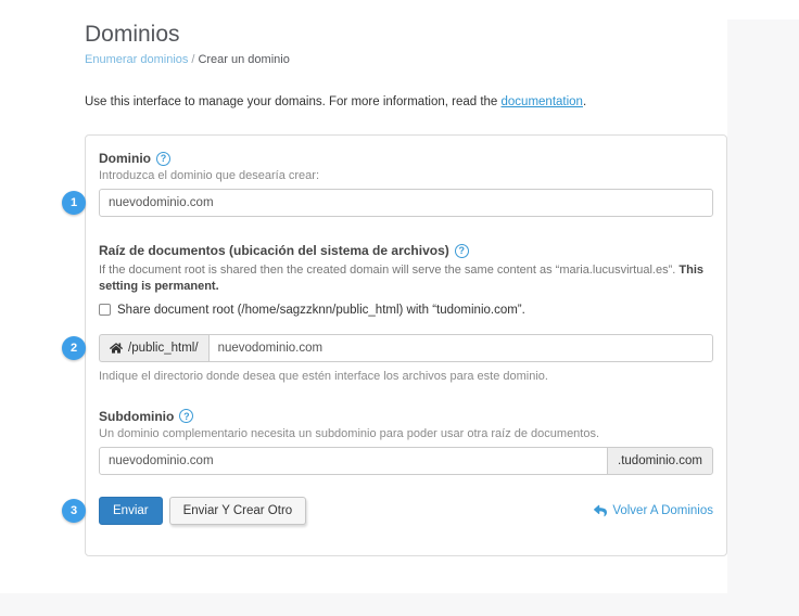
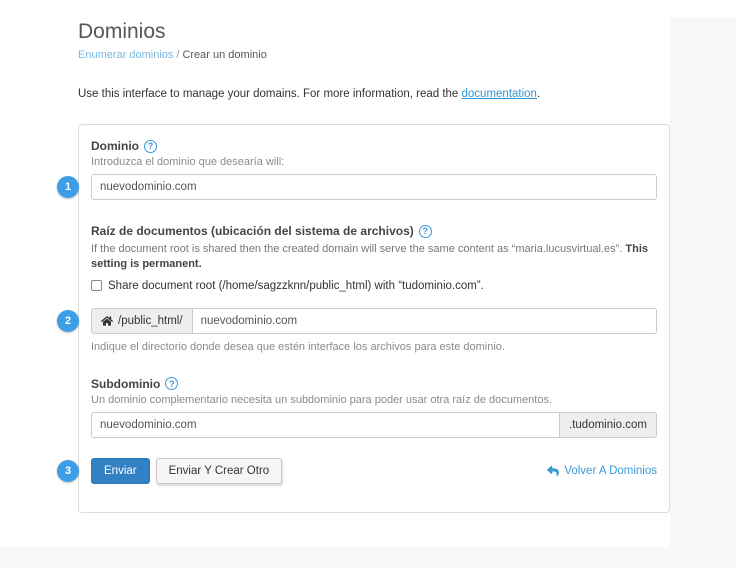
  Dominios
  Enumerar dominios / Crear un dominio
  Use this interface to manage your domains. For more information, read the documentation.
  Dominio
  ?
- Introduzca el dominio que desearía crear:
+ Introduzca el dominio que desearía will:
  1
  nuevodominio.com
  Raíz de documentos (ubicación del sistema de archivos)
  ?
  If the document root is shared then the created domain will serve the same content as “maria.lucusvirtual.es”. This setting is permanent.
  Share document root (/home/sagzzknn/public_html) with “tudominio.com”.
  2
  /public_html/
  nuevodominio.com
  Indique el directorio donde desea que estén interface los archivos para este dominio.
  Subdominio
  ?
  Un dominio complementario necesita un subdominio para poder usar otra raíz de documentos.
  nuevodominio.com
  .tudominio.com
  3
  Enviar
  Enviar Y Crear Otro
  Volver A Dominios
